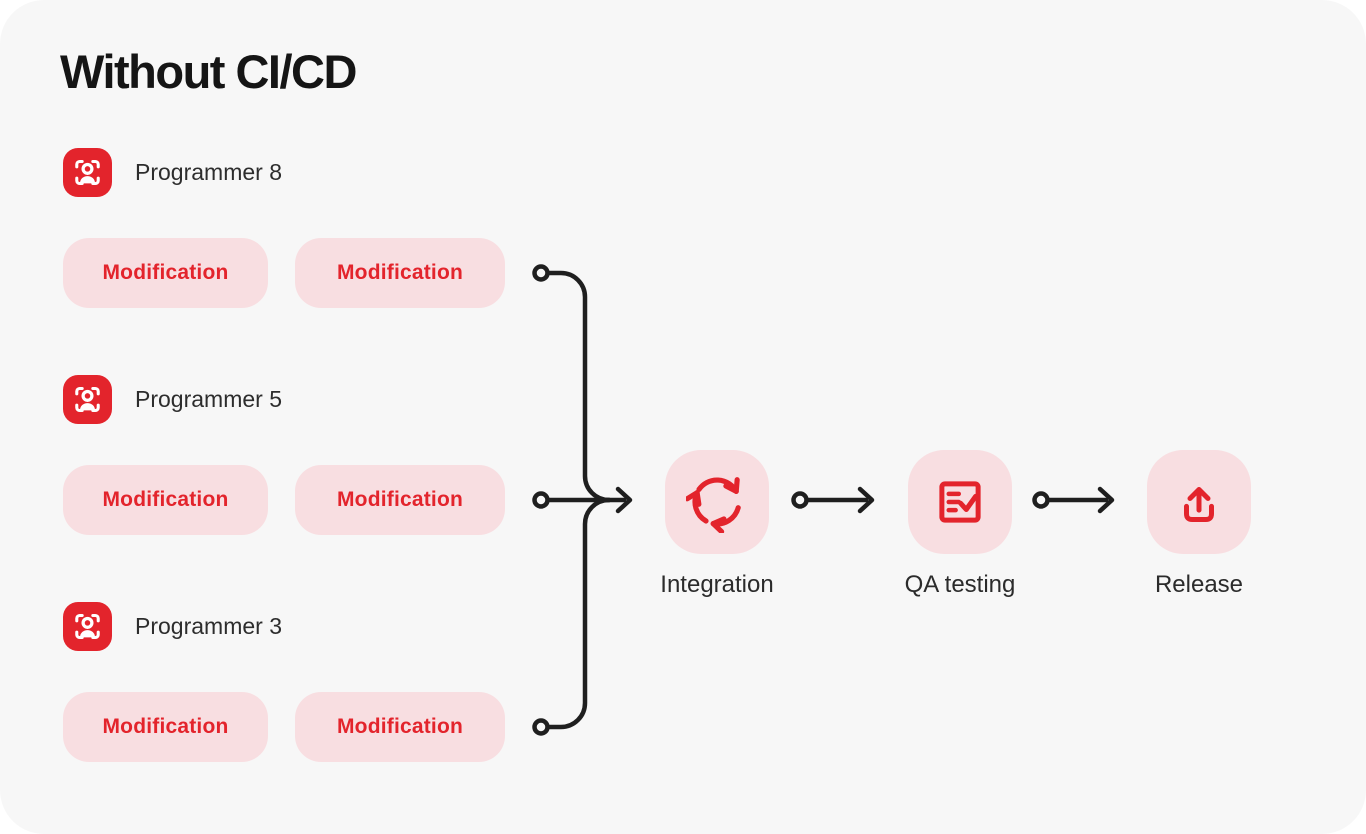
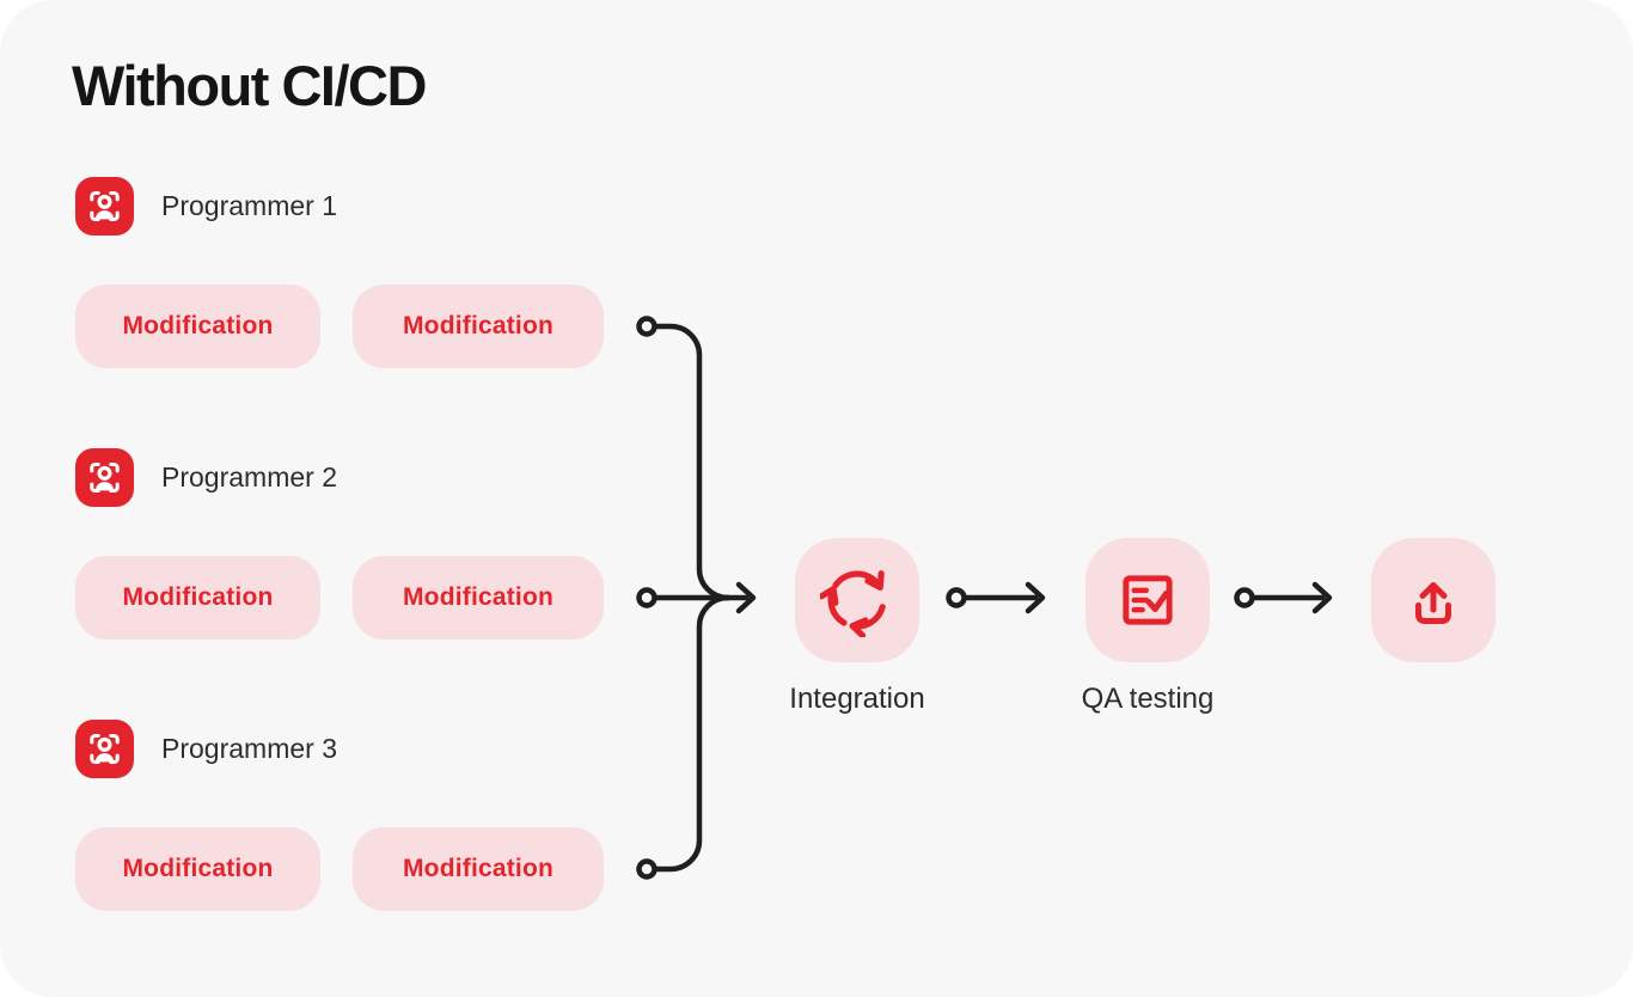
  Without CI/CD
- Programmer 8
+ Programmer 1
  Modification
  Modification
- Programmer 5
+ Programmer 2
  Modification
  Modification
  Programmer 3
  Modification
  Modification
  Integration
  QA testing
- Release
